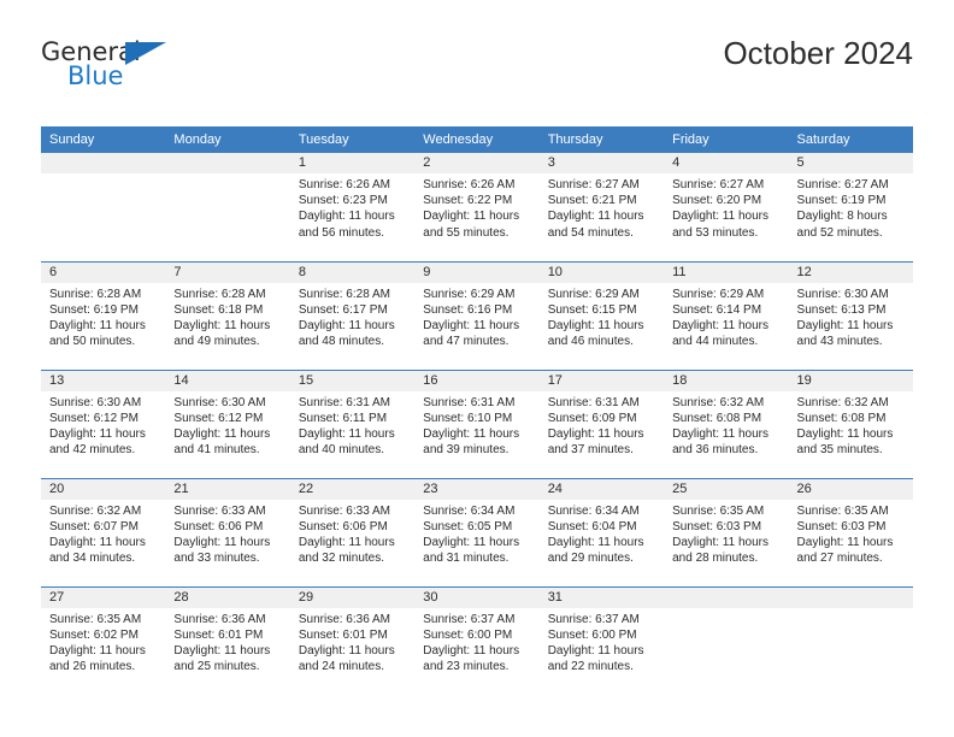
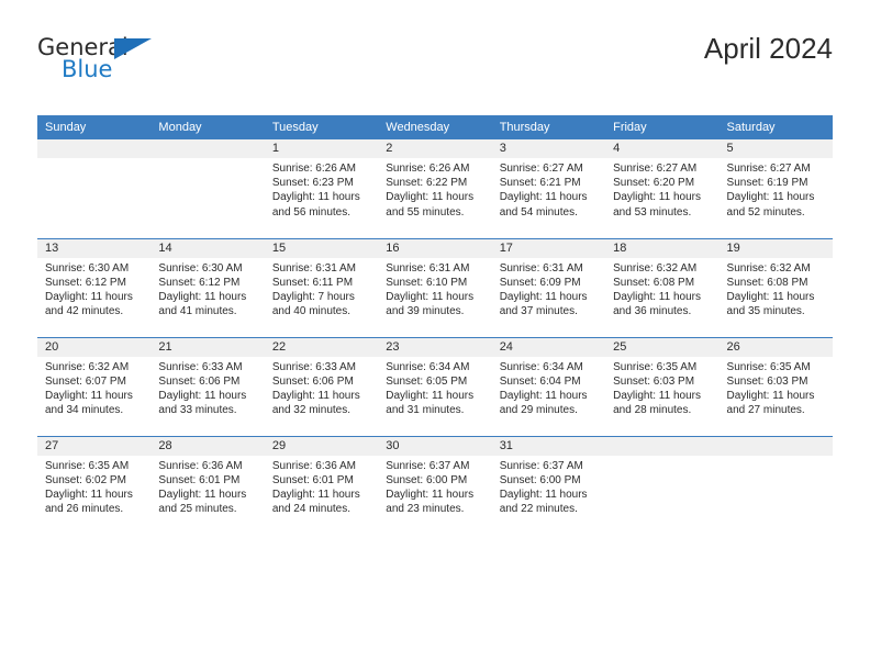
  General
  Blue
- October 2024
+ April 2024
  Sunday	Monday	Tuesday	Wednesday	Thursday	Friday	Saturday
- 		1Sunrise: 6:26 AMSunset: 6:23 PMDaylight: 11 hours and 56 minutes.	2Sunrise: 6:26 AMSunset: 6:22 PMDaylight: 11 hours and 55 minutes.	3Sunrise: 6:27 AMSunset: 6:21 PMDaylight: 11 hours and 54 minutes.	4Sunrise: 6:27 AMSunset: 6:20 PMDaylight: 11 hours and 53 minutes.	5Sunrise: 6:27 AMSunset: 6:19 PMDaylight: 8 hours and 52 minutes.
+ 		1Sunrise: 6:26 AMSunset: 6:23 PMDaylight: 11 hours and 56 minutes.	2Sunrise: 6:26 AMSunset: 6:22 PMDaylight: 11 hours and 55 minutes.	3Sunrise: 6:27 AMSunset: 6:21 PMDaylight: 11 hours and 54 minutes.	4Sunrise: 6:27 AMSunset: 6:20 PMDaylight: 11 hours and 53 minutes.	5Sunrise: 6:27 AMSunset: 6:19 PMDaylight: 11 hours and 52 minutes.
- 6Sunrise: 6:28 AMSunset: 6:19 PMDaylight: 11 hours and 50 minutes.	7Sunrise: 6:28 AMSunset: 6:18 PMDaylight: 11 hours and 49 minutes.	8Sunrise: 6:28 AMSunset: 6:17 PMDaylight: 11 hours and 48 minutes.	9Sunrise: 6:29 AMSunset: 6:16 PMDaylight: 11 hours and 47 minutes.	10Sunrise: 6:29 AMSunset: 6:15 PMDaylight: 11 hours and 46 minutes.	11Sunrise: 6:29 AMSunset: 6:14 PMDaylight: 11 hours and 44 minutes.	12Sunrise: 6:30 AMSunset: 6:13 PMDaylight: 11 hours and 43 minutes.
- 13Sunrise: 6:30 AMSunset: 6:12 PMDaylight: 11 hours and 42 minutes.	14Sunrise: 6:30 AMSunset: 6:12 PMDaylight: 11 hours and 41 minutes.	15Sunrise: 6:31 AMSunset: 6:11 PMDaylight: 11 hours and 40 minutes.	16Sunrise: 6:31 AMSunset: 6:10 PMDaylight: 11 hours and 39 minutes.	17Sunrise: 6:31 AMSunset: 6:09 PMDaylight: 11 hours and 37 minutes.	18Sunrise: 6:32 AMSunset: 6:08 PMDaylight: 11 hours and 36 minutes.	19Sunrise: 6:32 AMSunset: 6:08 PMDaylight: 11 hours and 35 minutes.
+ 13Sunrise: 6:30 AMSunset: 6:12 PMDaylight: 11 hours and 42 minutes.	14Sunrise: 6:30 AMSunset: 6:12 PMDaylight: 11 hours and 41 minutes.	15Sunrise: 6:31 AMSunset: 6:11 PMDaylight: 7 hours and 40 minutes.	16Sunrise: 6:31 AMSunset: 6:10 PMDaylight: 11 hours and 39 minutes.	17Sunrise: 6:31 AMSunset: 6:09 PMDaylight: 11 hours and 37 minutes.	18Sunrise: 6:32 AMSunset: 6:08 PMDaylight: 11 hours and 36 minutes.	19Sunrise: 6:32 AMSunset: 6:08 PMDaylight: 11 hours and 35 minutes.
  20Sunrise: 6:32 AMSunset: 6:07 PMDaylight: 11 hours and 34 minutes.	21Sunrise: 6:33 AMSunset: 6:06 PMDaylight: 11 hours and 33 minutes.	22Sunrise: 6:33 AMSunset: 6:06 PMDaylight: 11 hours and 32 minutes.	23Sunrise: 6:34 AMSunset: 6:05 PMDaylight: 11 hours and 31 minutes.	24Sunrise: 6:34 AMSunset: 6:04 PMDaylight: 11 hours and 29 minutes.	25Sunrise: 6:35 AMSunset: 6:03 PMDaylight: 11 hours and 28 minutes.	26Sunrise: 6:35 AMSunset: 6:03 PMDaylight: 11 hours and 27 minutes.
  27Sunrise: 6:35 AMSunset: 6:02 PMDaylight: 11 hours and 26 minutes.	28Sunrise: 6:36 AMSunset: 6:01 PMDaylight: 11 hours and 25 minutes.	29Sunrise: 6:36 AMSunset: 6:01 PMDaylight: 11 hours and 24 minutes.	30Sunrise: 6:37 AMSunset: 6:00 PMDaylight: 11 hours and 23 minutes.	31Sunrise: 6:37 AMSunset: 6:00 PMDaylight: 11 hours and 22 minutes.
